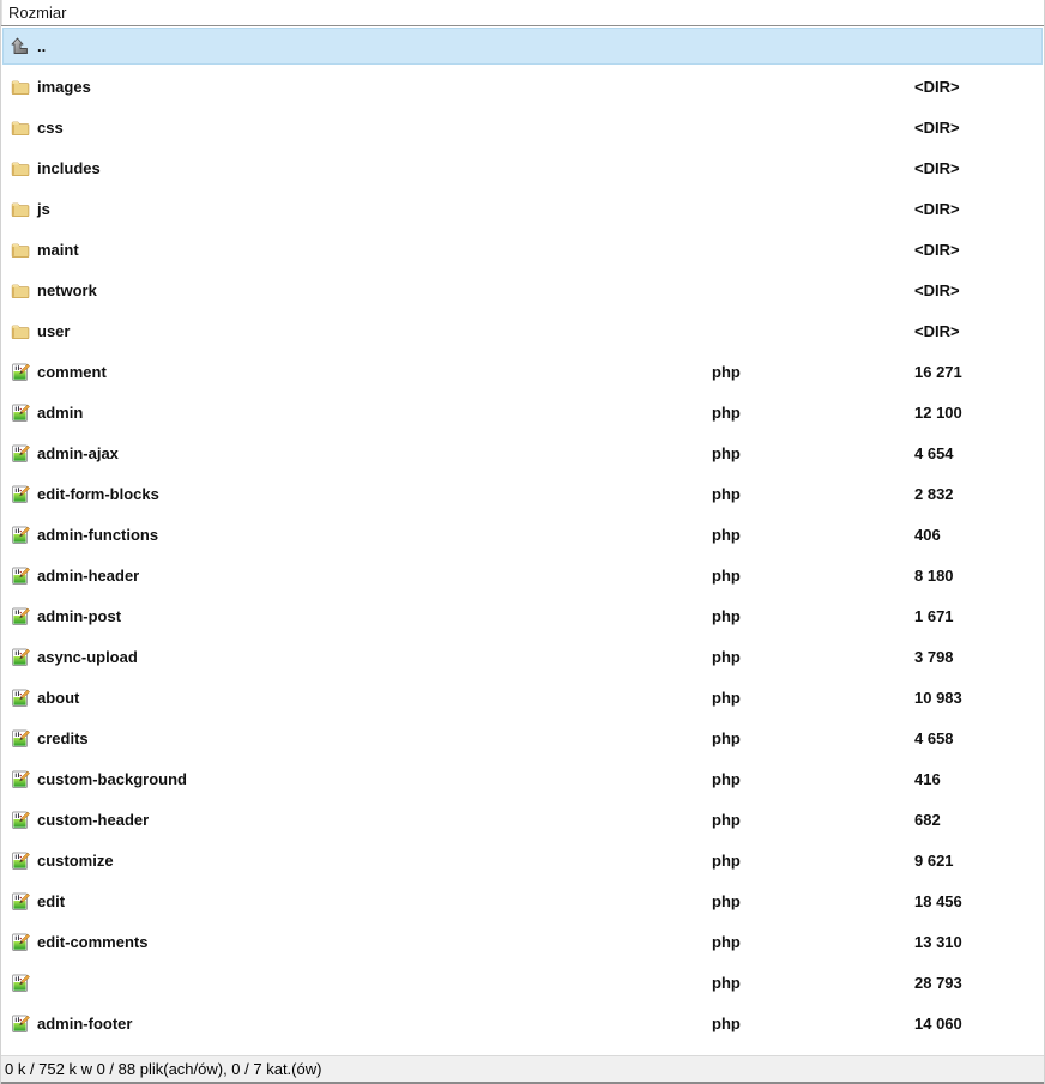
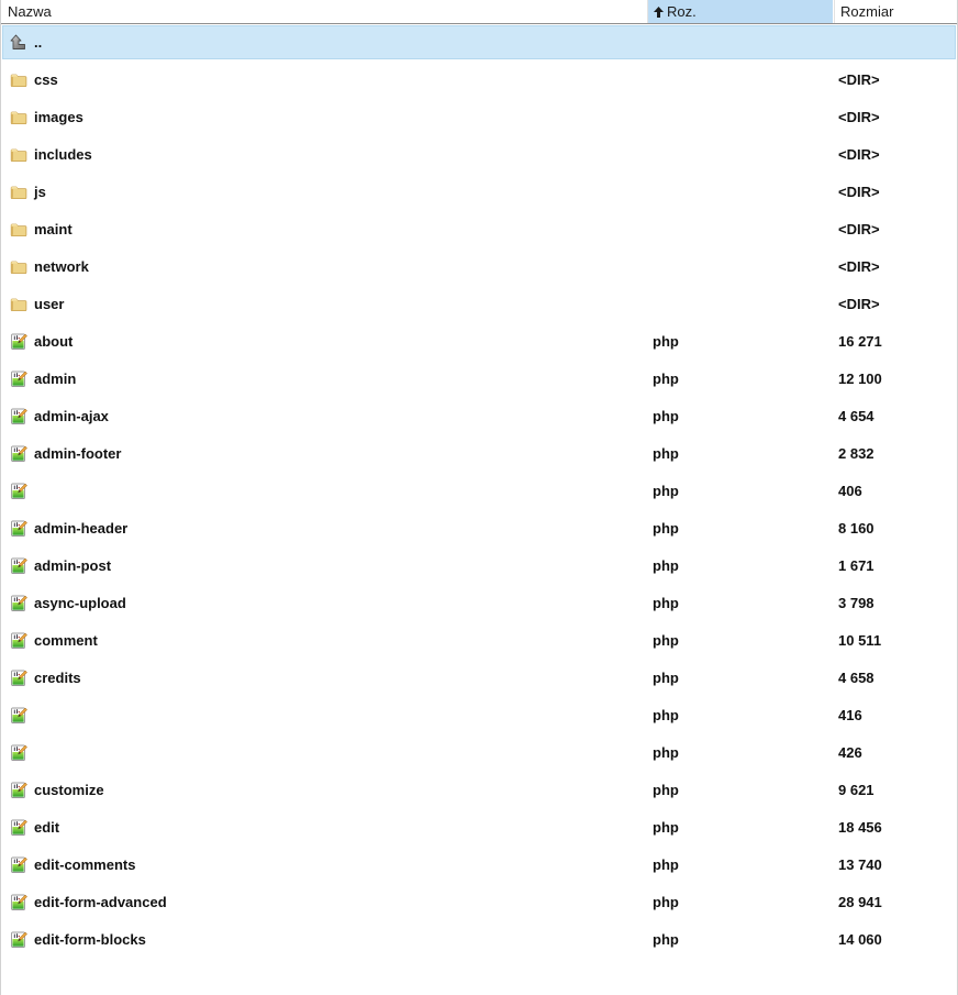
+ Nazwa
+ Roz.
  Rozmiar
  ..
- images
+ css
  <DIR>
- css
+ images
  <DIR>
  includes
  <DIR>
  js
  <DIR>
  maint
  <DIR>
  network
  <DIR>
  user
  <DIR>
- comment
+ about
  php
  16 271
  admin
  php
  12 100
  admin-ajax
  php
  4 654
- edit-form-blocks
+ admin-footer
  php
  2 832
- admin-functions
  php
  406
  admin-header
  php
- 8 180
+ 8 160
  admin-post
  php
  1 671
  async-upload
  php
  3 798
- about
+ comment
  php
- 10 983
+ 10 511
  credits
  php
  4 658
- custom-background
  php
  416
- custom-header
  php
- 682
+ 426
  customize
  php
  9 621
  edit
  php
  18 456
  edit-comments
  php
- 13 310
+ 13 740
+ edit-form-advanced
  php
- 28 793
+ 28 941
- admin-footer
+ edit-form-blocks
  php
  14 060
- 0 k / 752 k w 0 / 88 plik(ach/ów), 0 / 7 kat.(ów)
